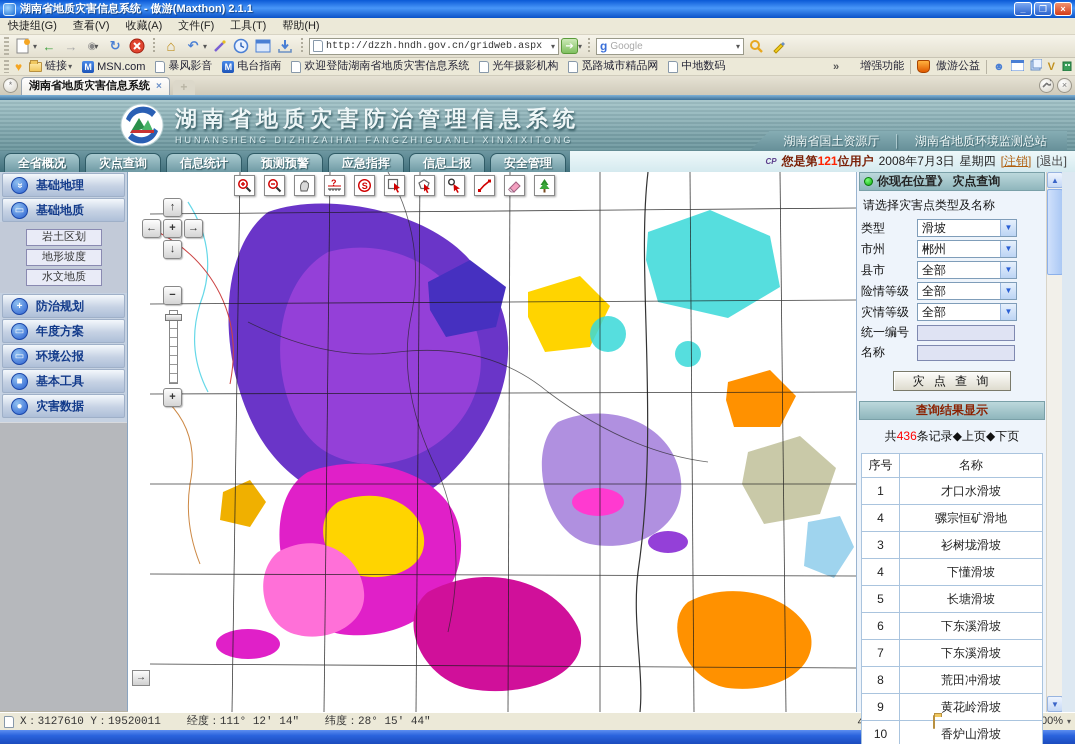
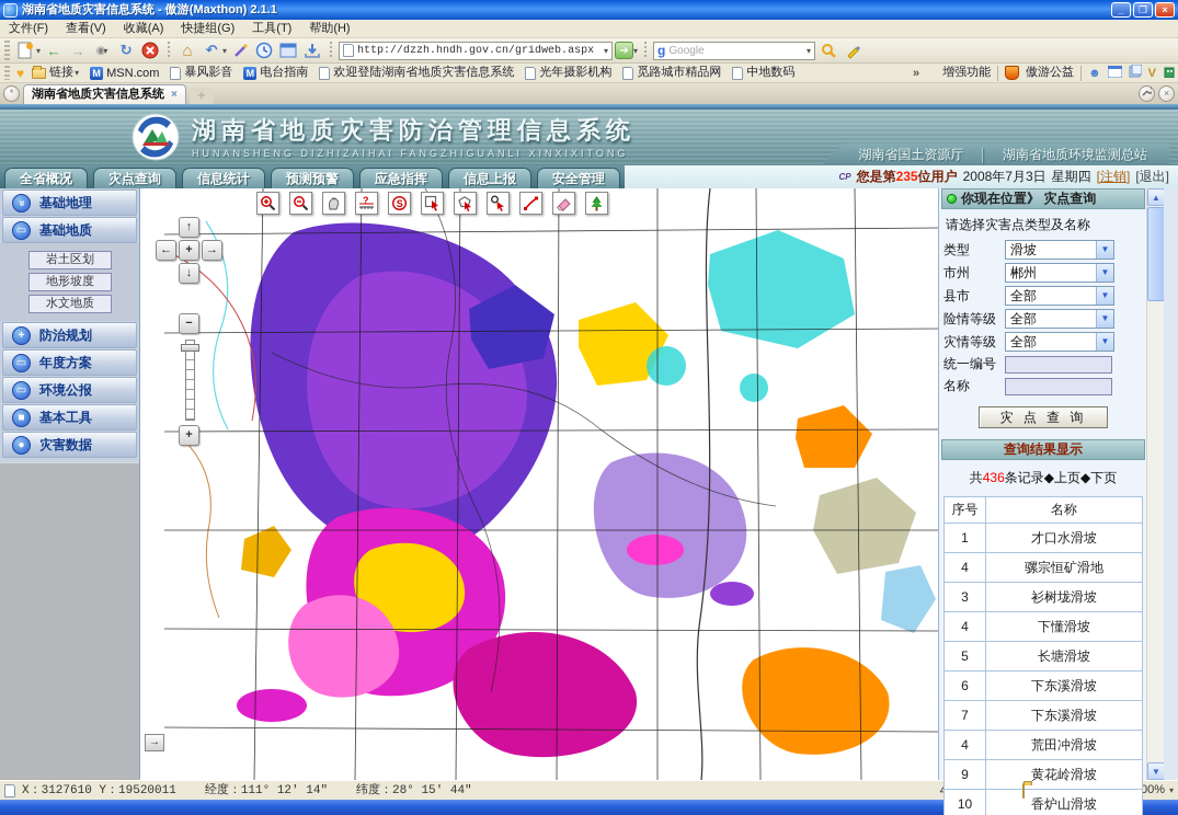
  湖南省地质灾害信息系统 - 傲游(Maxthon) 2.1.1
  _
  ❐
  ×
- 快捷组(G)
+ 文件(F)
  查看(V)
  收藏(A)
- 文件(F)
+ 快捷组(G)
  工具(T)
  帮助(H)
  ▾
  ←
  →
  ◉
  ▾
  ↻
  ⌂
  ↶
  ▾
  http://dzzh.hndh.gov.cn/gridweb.aspx
  ▾
  ➔
  ▾
  g
  Google
  ▾
  ♥
  链接
  ▾
  M
  MSN.com
  暴风影音
  M
  电台指南
  欢迎登陆湖南省地质灾害信息系统
  光年摄影机构
  觅路城市精品网
  中地数码
  »
  增强功能
  傲游公益
  ☻
  V
  *
  湖南省地质灾害信息系统
  ×
  +
  ×
  湖南省地质灾害防治管理信息系统
  HUNANSHENG DIZHIZAIHAI FANGZHIGUANLI XINXIXITONG
  湖南省国土资源厅
  │
  湖南省地质环境监测总站
  全省概况
  灾点查询
  信息统计
  预测预警
  应急指挥
  信息上报
  安全管理
  CP
- 您是第121位用户
+ 您是第235位用户
  2008年7月3日
  星期四
  [注销]
  [退出]
  基础地理
  ▭
  基础地质
  岩土区划
  地形坡度
  水文地质
  +
  防治规划
  ▭
  年度方案
  ▭
  环境公报
  ■
  基本工具
  ●
  灾害数据
  ?
  S
  ↑
  ←
  +
  →
  ↓
  −
  +
  →
  你现在位置》 灾点查询
  请选择灾害点类型及名称
  类型
  滑坡
  ▼
  市州
  郴州
  ▼
  县市
  全部
  ▼
  险情等级
  全部
  ▼
  灾情等级
  全部
  ▼
  统一编号
  名称
  灾 点 查 询
  查询结果显示
  共436条记录◆上页◆下页
  序号	名称
  1	才口水滑坡
  4	骡宗恒矿滑地
  3	衫树垅滑坡
  4	下懂滑坡
  5	长塘滑坡
  6	下东溪滑坡
  7	下东溪滑坡
- 8	荒田冲滑坡
+ 4	荒田冲滑坡
  9	黄花岭滑坡
  10	香炉山滑坡
  ▲
  ▼
  X：3127610 Y：19520011
  经度：111° 12′ 14″
  纬度：28° 15′ 44″
  ▾
